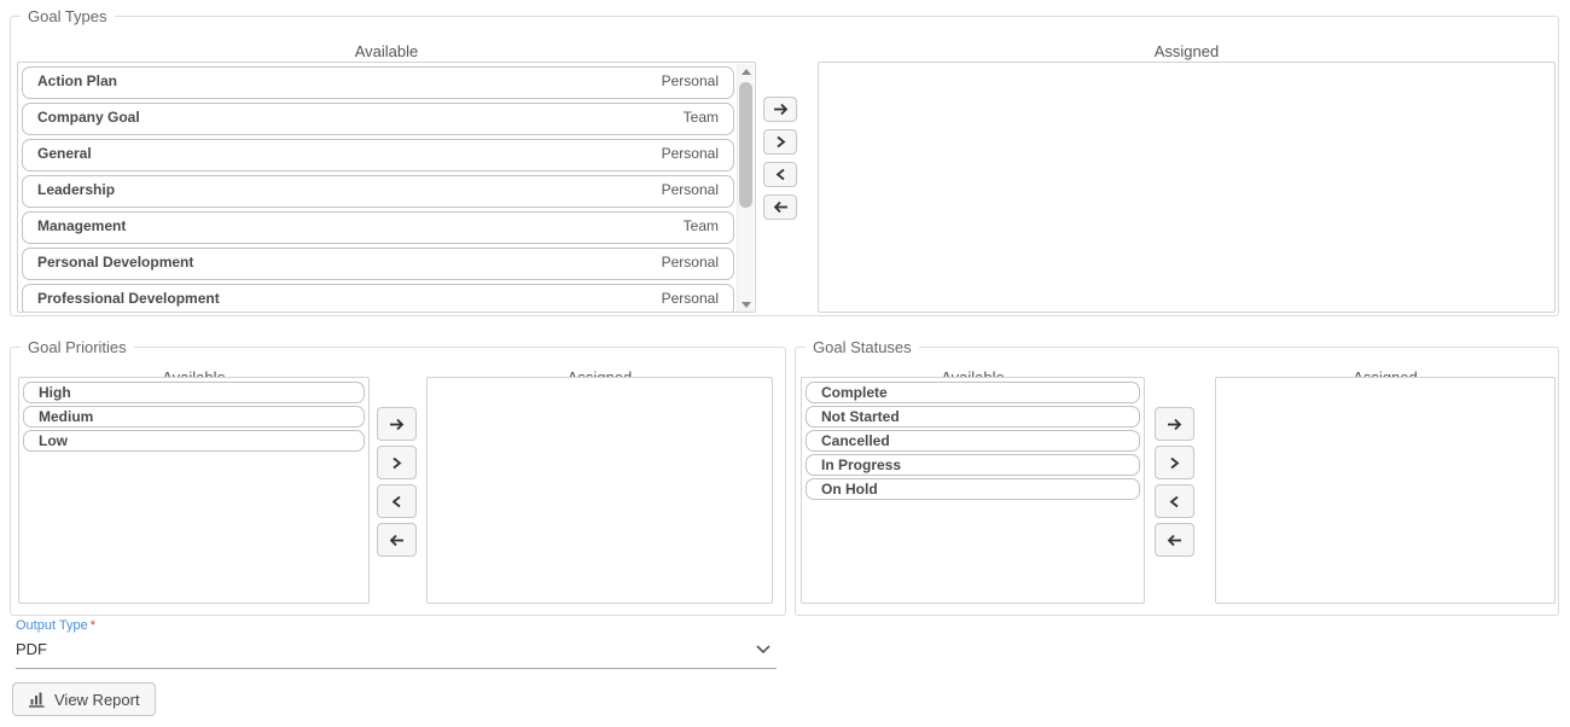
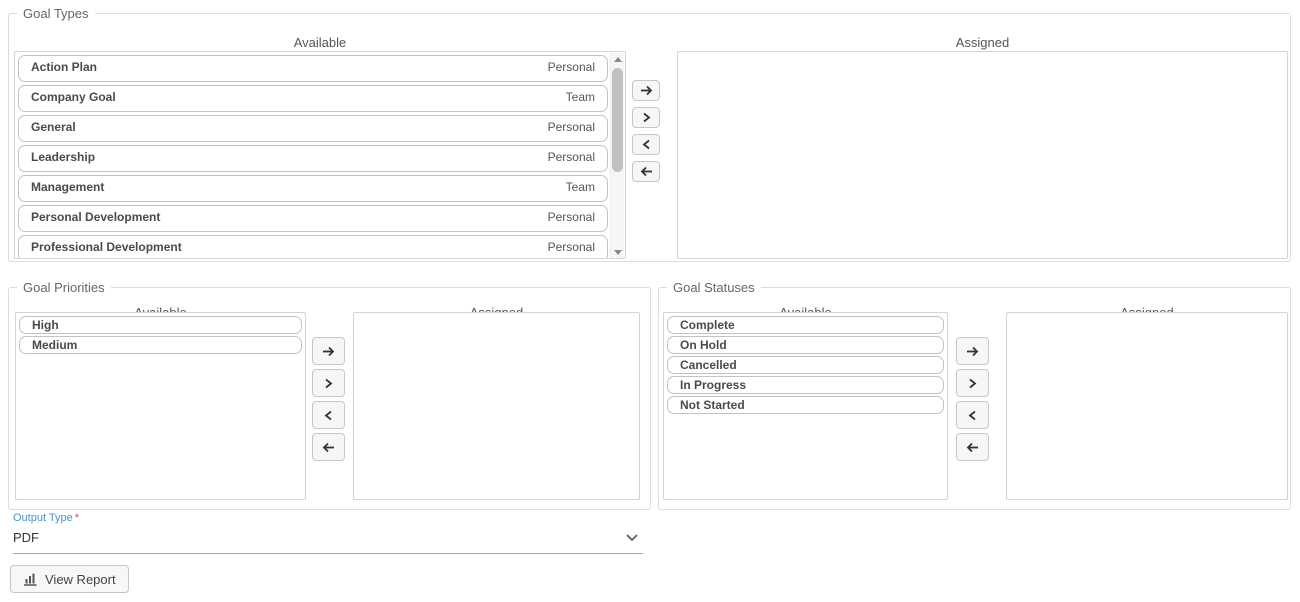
  Goal Types
  Available
  Assigned
  Action Plan
  Personal
  Company Goal
  Team
  General
  Personal
  Leadership
  Personal
  Management
  Team
  Personal Development
  Personal
  Professional Development
  Personal
  Goal Priorities
  High
  Medium
- Low
  Goal Statuses
  Complete
- Not Started
+ On Hold
  Cancelled
  In Progress
- On Hold
+ Not Started
  Output Type *
  PDF
  View Report
